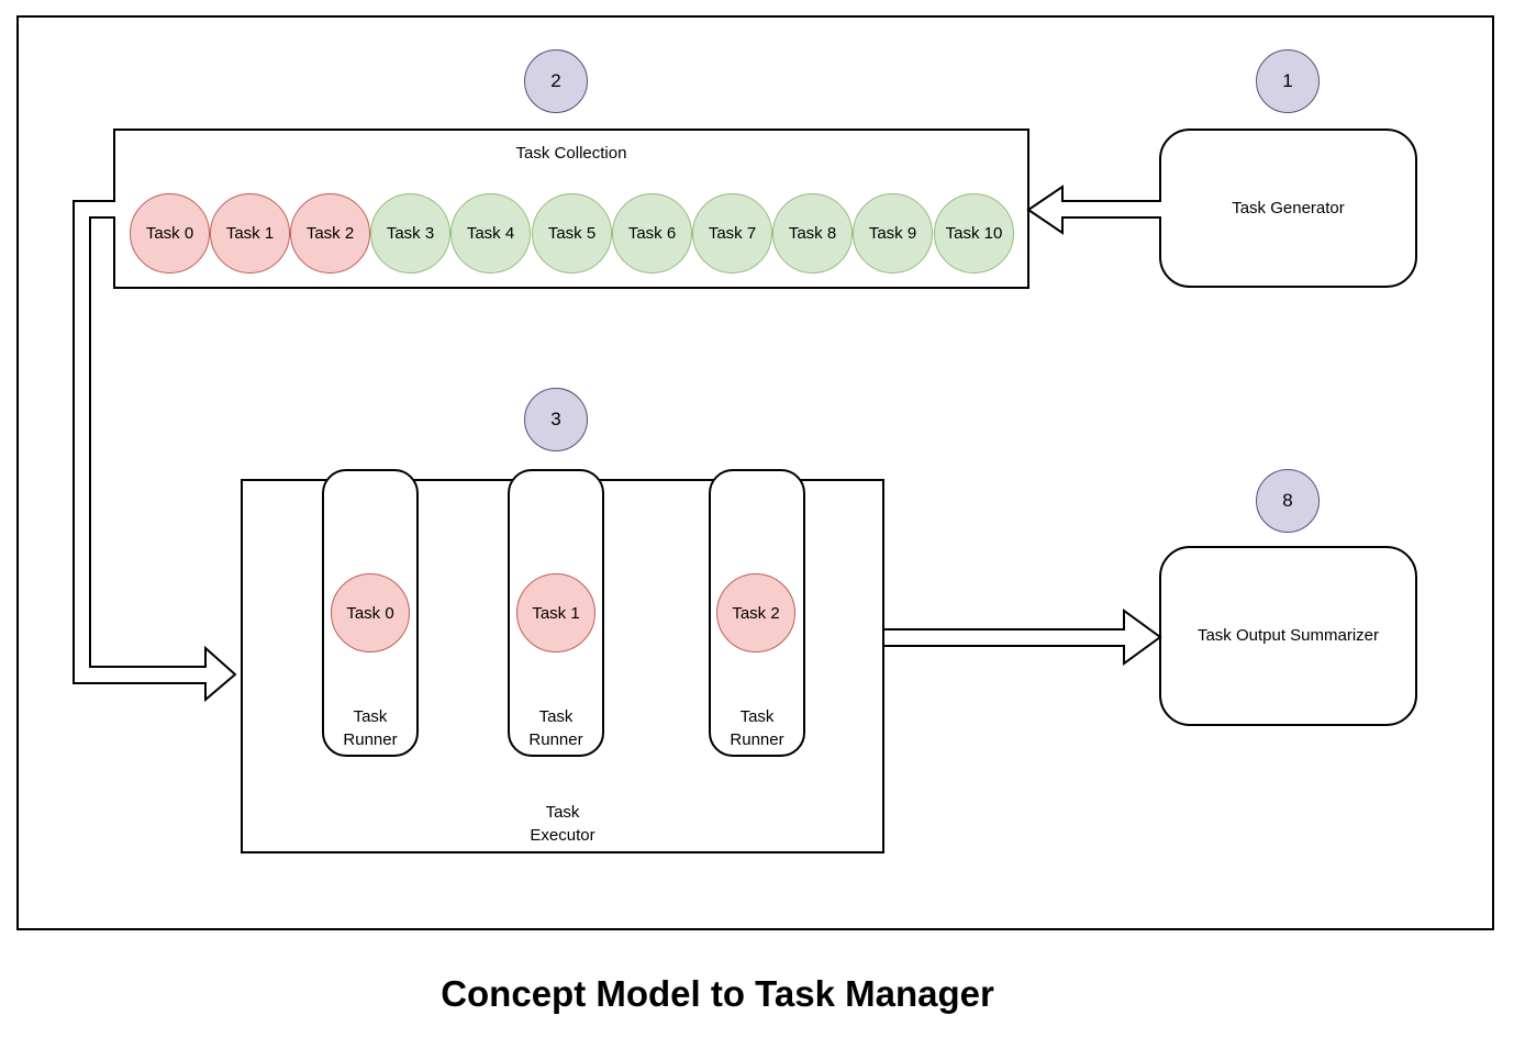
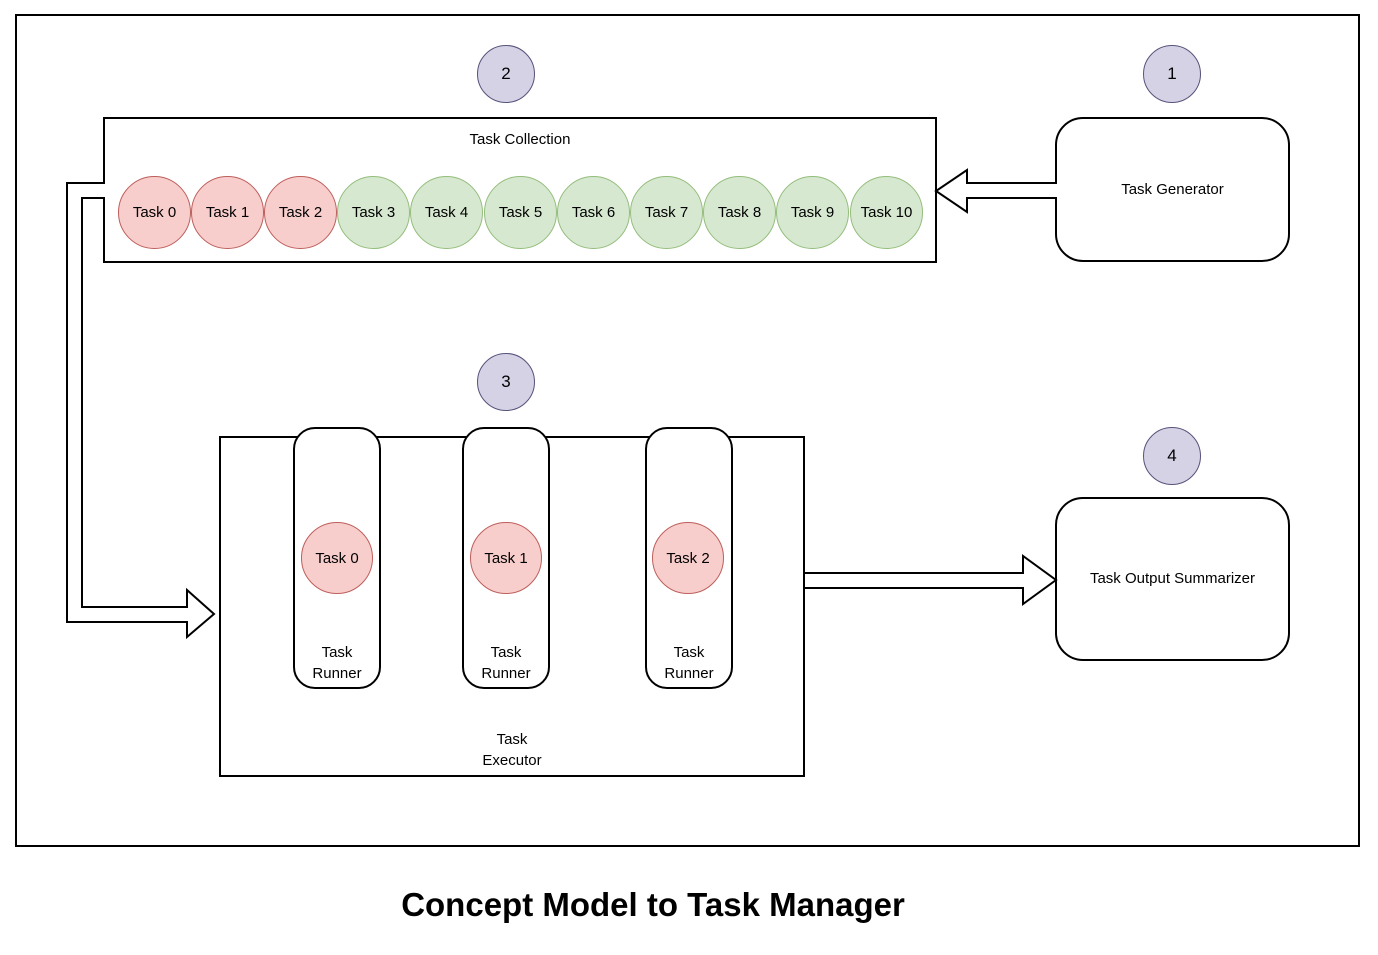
  1
  2
  3
- 8
+ 4
  Task Generator
  Task Collection
  Task 0
  Task 1
  Task 2
  Task 3
  Task 4
  Task 5
  Task 6
  Task 7
  Task 8
  Task 9
  Task 10
  Task Executor
  Task Runner
  Task Runner
  Task Runner
  Task 0
  Task 1
  Task 2
  Task Output Summarizer
  Concept Model to Task Manager
